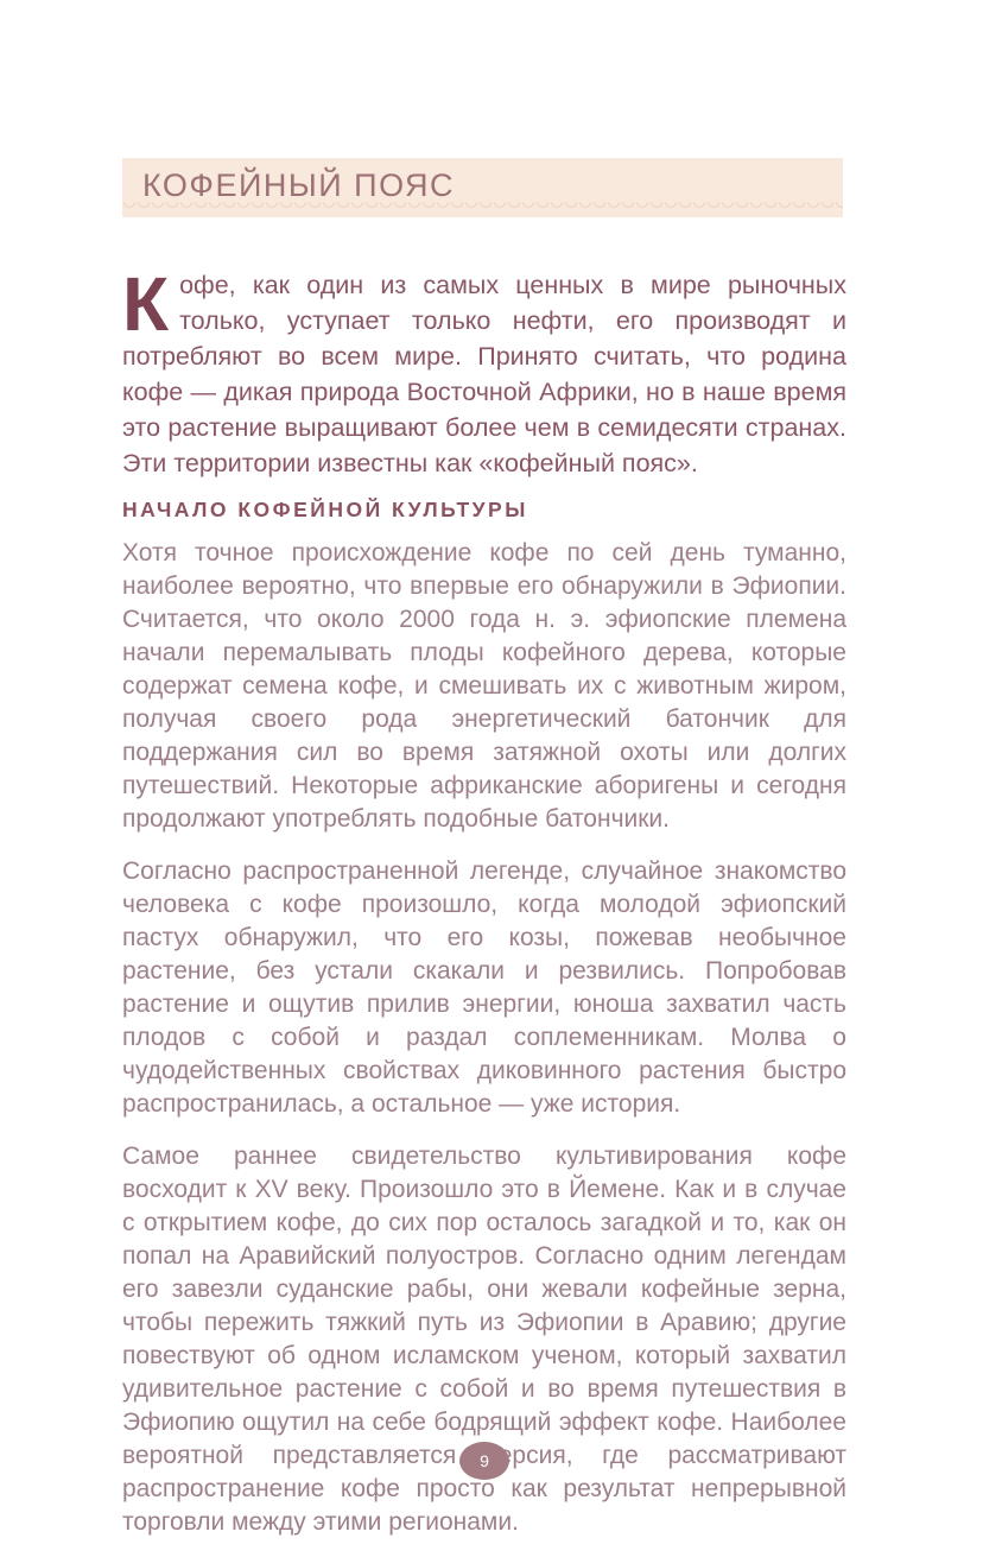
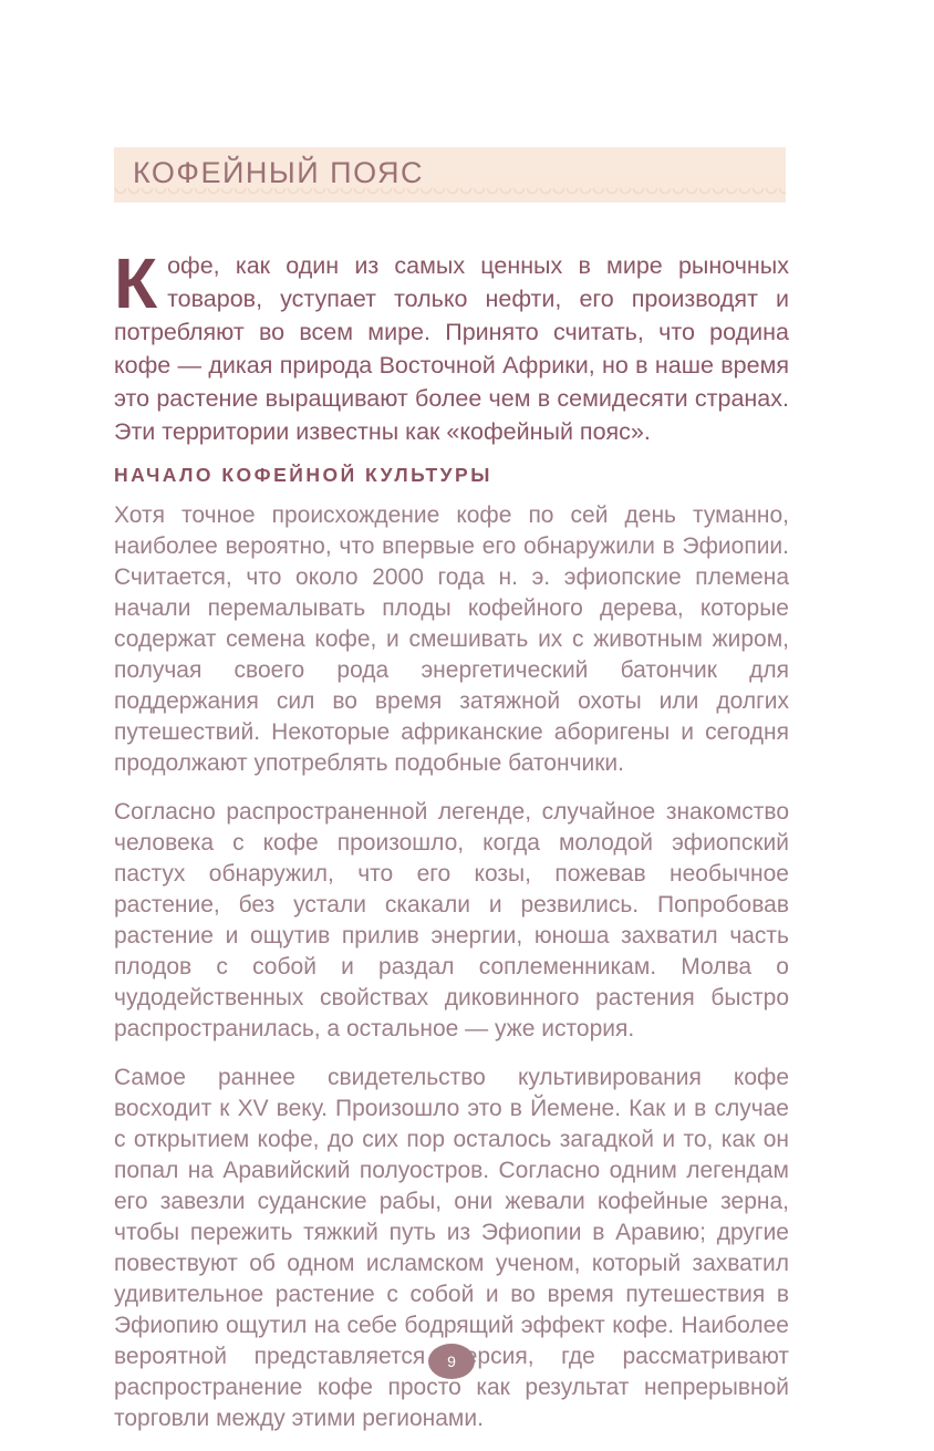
  КОФЕЙНЫЙ ПОЯС
  К
- офе, как один из самых ценных в мире рыночных только, уступает только нефти, его производят и потребляют во всем мире. Принято считать, что родина кофе — дикая природа Восточной Африки, но в наше время это растение выращивают более чем в семидесяти странах. Эти территории известны как «кофейный пояс».
+ офе, как один из самых ценных в мире рыночных товаров, уступает только нефти, его производят и потребляют во всем мире. Принято считать, что родина кофе — дикая природа Восточной Африки, но в наше время это растение выращивают более чем в семидесяти странах. Эти территории известны как «кофейный пояс».
  НАЧАЛО КОФЕЙНОЙ КУЛЬТУРЫ
  Хотя точное происхождение кофе по сей день туманно, наиболее вероятно, что впервые его обнаружили в Эфиопии. Считается, что около 2000 года н. э. эфиопские племена начали перемалывать плоды кофейного дерева, которые содержат семена кофе, и смешивать их с животным жиром, получая своего рода энергетический батончик для поддержания сил во время затяжной охоты или долгих путешествий. Некоторые африканские аборигены и сегодня продолжают употреблять подобные батончики.
  Согласно распространенной легенде, случайное знакомство человека с кофе произошло, когда молодой эфиопский пастух обнаружил, что его козы, пожевав необычное растение, без устали скакали и резвились. Попробовав растение и ощутив прилив энергии, юноша захватил часть плодов с собой и раздал соплеменникам. Молва о чудодейственных свойствах диковинного растения быстро распространилась, а остальное — уже история.
  Самое раннее свидетельство культивирования кофе восходит к XV веку. Произошло это в Йемене. Как и в случае с открытием кофе, до сих пор осталось загадкой и то, как он попал на Аравийский полуостров. Согласно одним легендам его завезли суданские рабы, они жевали кофейные зерна, чтобы пережить тяжкий путь из Эфиопии в Аравию; другие повествуют об одном исламском ученом, который захватил удивительное растение с собой и во время путешествия в Эфиопию ощутил на себе бодрящий эффект кофе. Наиболее вероятной представляетсярсия, где рассматривают распространение кофе просто как результат непрерывной торговли между этими регионами.
  9
